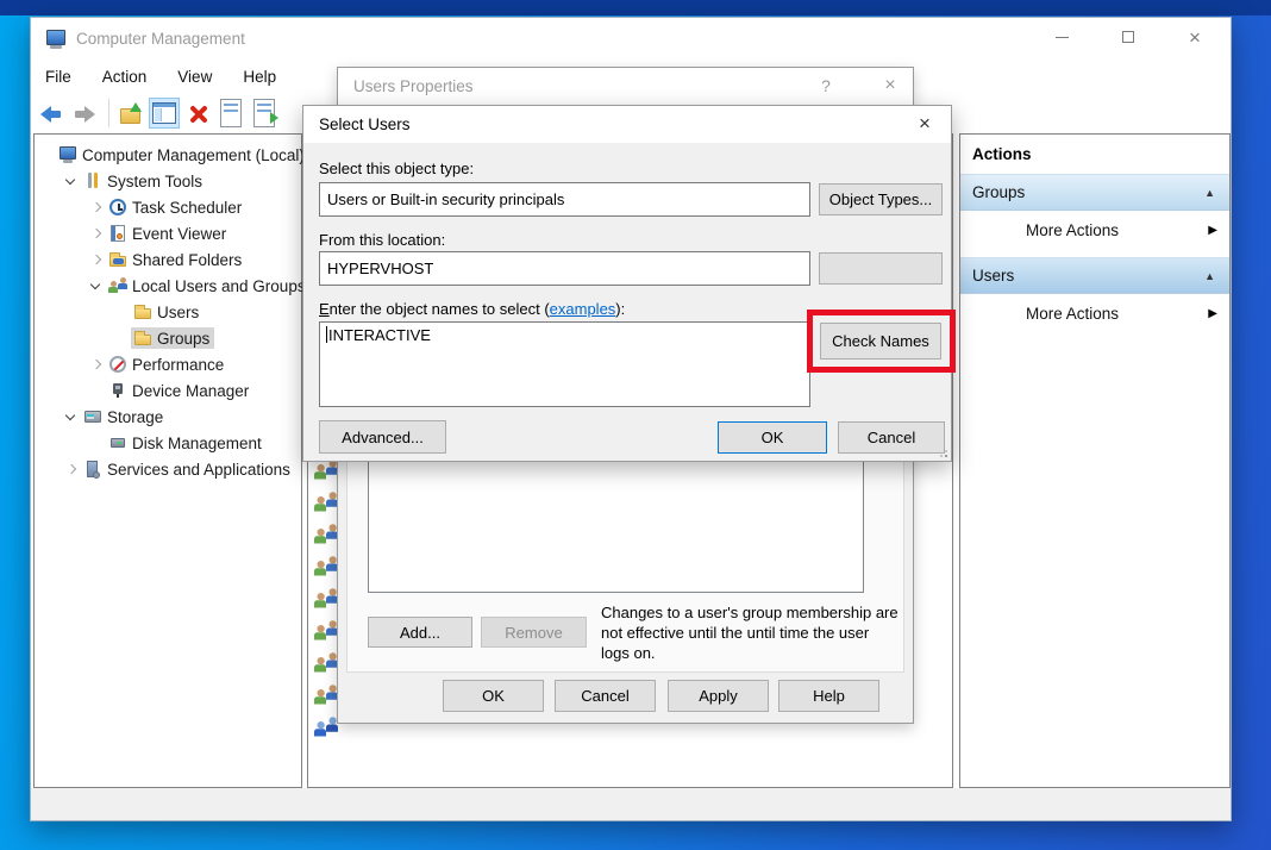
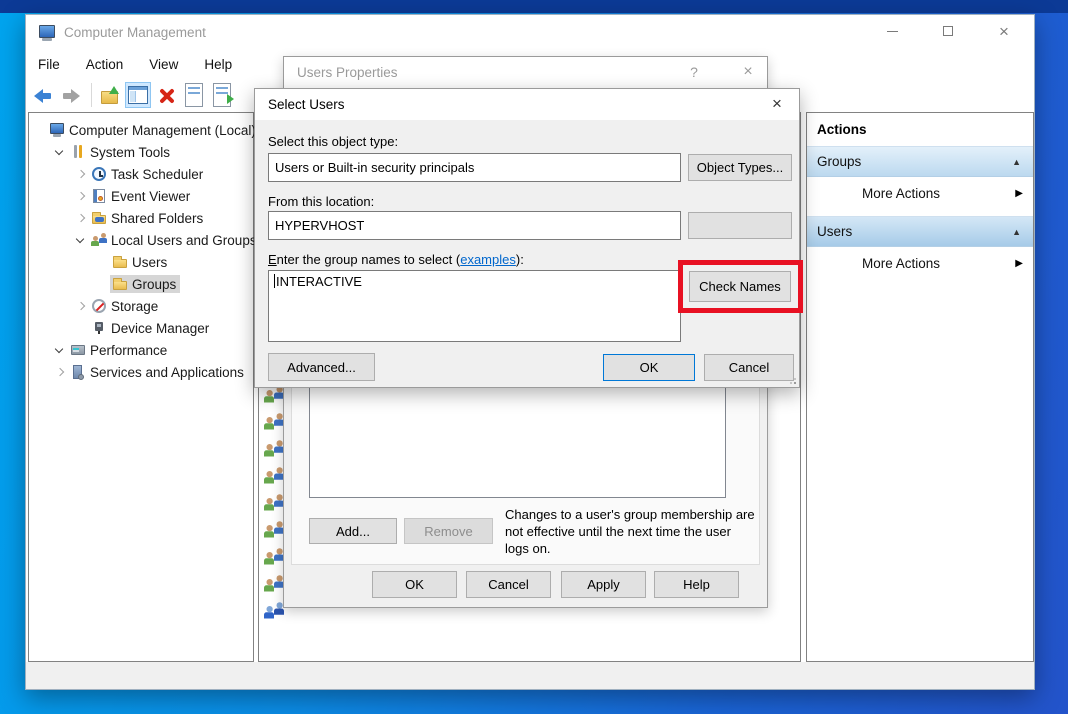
  Computer Management
  ×
  File
  Action
  View
  Help
  Computer Management (Local
  System Tools
  Task Scheduler
  Event Viewer
  Shared Folders
  Local Users and Group
  Users
  Groups
- Performance
+ Storage
  Device Manager
- Storage
+ Performance
- Disk Management
  Services and Applications
  Actions
  Groups
  ▲
  More Actions
  ▶
  Users
  ▲
  More Actions
  ▶
  Users Properties
  ?
  ×
  Add...
  Remove
- Changes to a user's group membership are not effective until the until time the user logs on.
+ Changes to a user's group membership are not effective until the next time the user logs on.
  OK
  Cancel
  Apply
  Help
  Select Users
  ×
  Select this object type:
  Users or Built-in security principals
  Object Types...
  From this location:
  HYPERVHOST
- Enter the object names to select (examples):
+ Enter the group names to select (examples):
  INTERACTIVE
  Check Names
  Advanced...
  OK
  Cancel
